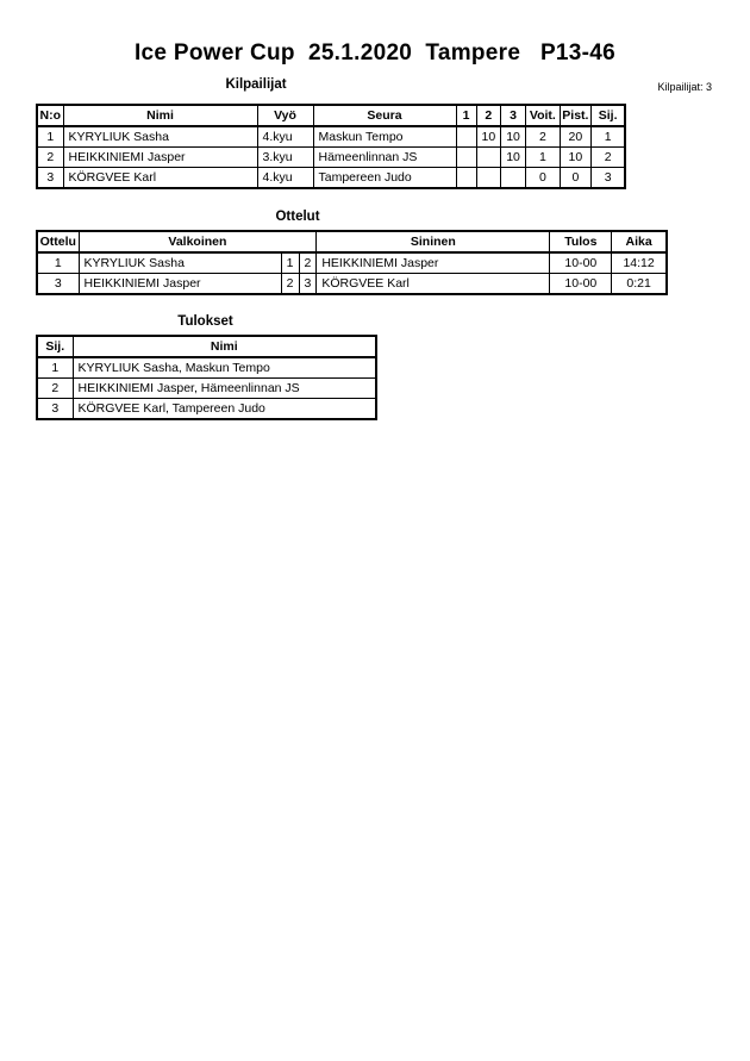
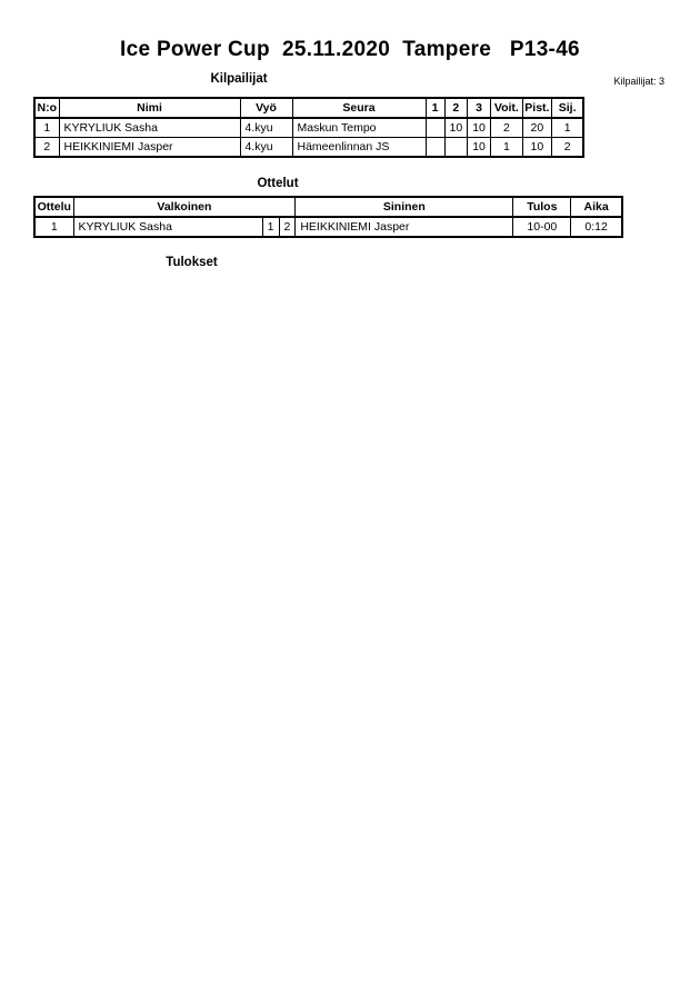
- Ice Power Cup 25.1.2020 Tampere P13-46
+ Ice Power Cup 25.11.2020 Tampere P13-46
  Kilpailijat: 3
  Kilpailijat
  N:o	Nimi	Vyö	Seura	1	2	3	Voit.	Pist.	Sij.
  1	KYRYLIUK Sasha	4.kyu	Maskun Tempo		10	10	2	20	1
- 2	HEIKKINIEMI Jasper	3.kyu	Hämeenlinnan JS			10	1	10	2
+ 2	HEIKKINIEMI Jasper	4.kyu	Hämeenlinnan JS			10	1	10	2
- 3	KÖRGVEE Karl	4.kyu	Tampereen Judo				0	0	3
  Ottelut
  Ottelu	Valkoinen	Sininen	Tulos	Aika
- 1	KYRYLIUK Sasha	1	2	HEIKKINIEMI Jasper	10-00	14:12
+ 1	KYRYLIUK Sasha	1	2	HEIKKINIEMI Jasper	10-00	0:12
- 3	HEIKKINIEMI Jasper	2	3	KÖRGVEE Karl	10-00	0:21
  Tulokset
- Sij.	Nimi
- 1	KYRYLIUK Sasha, Maskun Tempo
- 2	HEIKKINIEMI Jasper, Hämeenlinnan JS
- 3	KÖRGVEE Karl, Tampereen Judo
